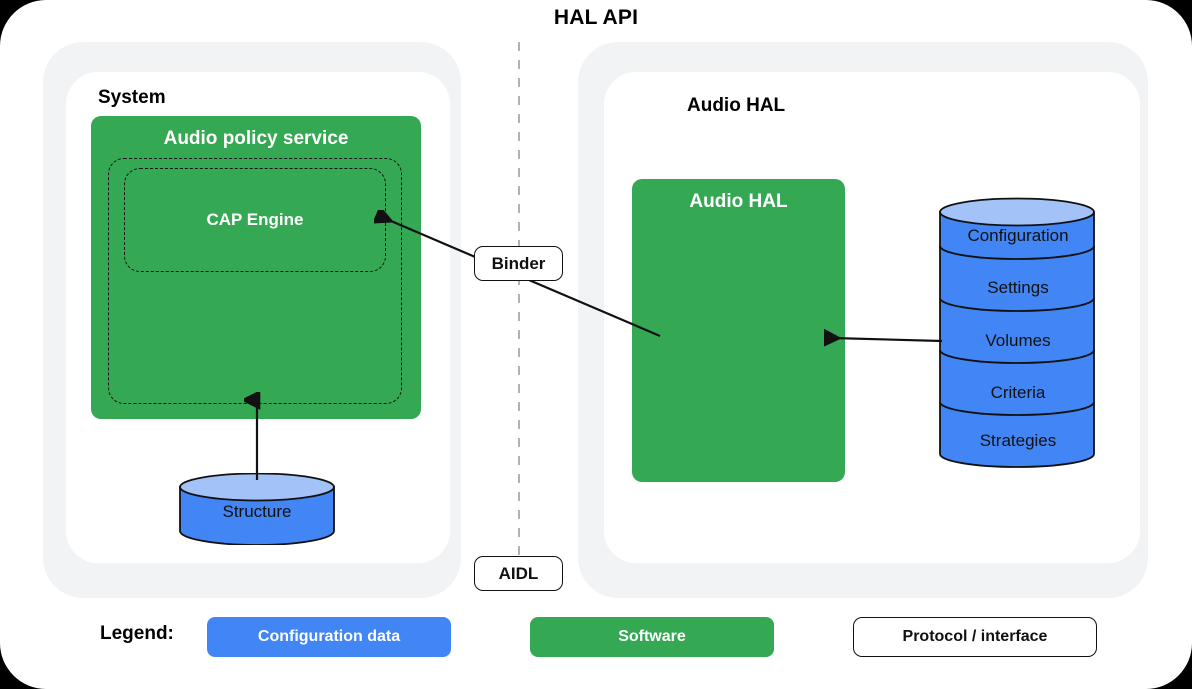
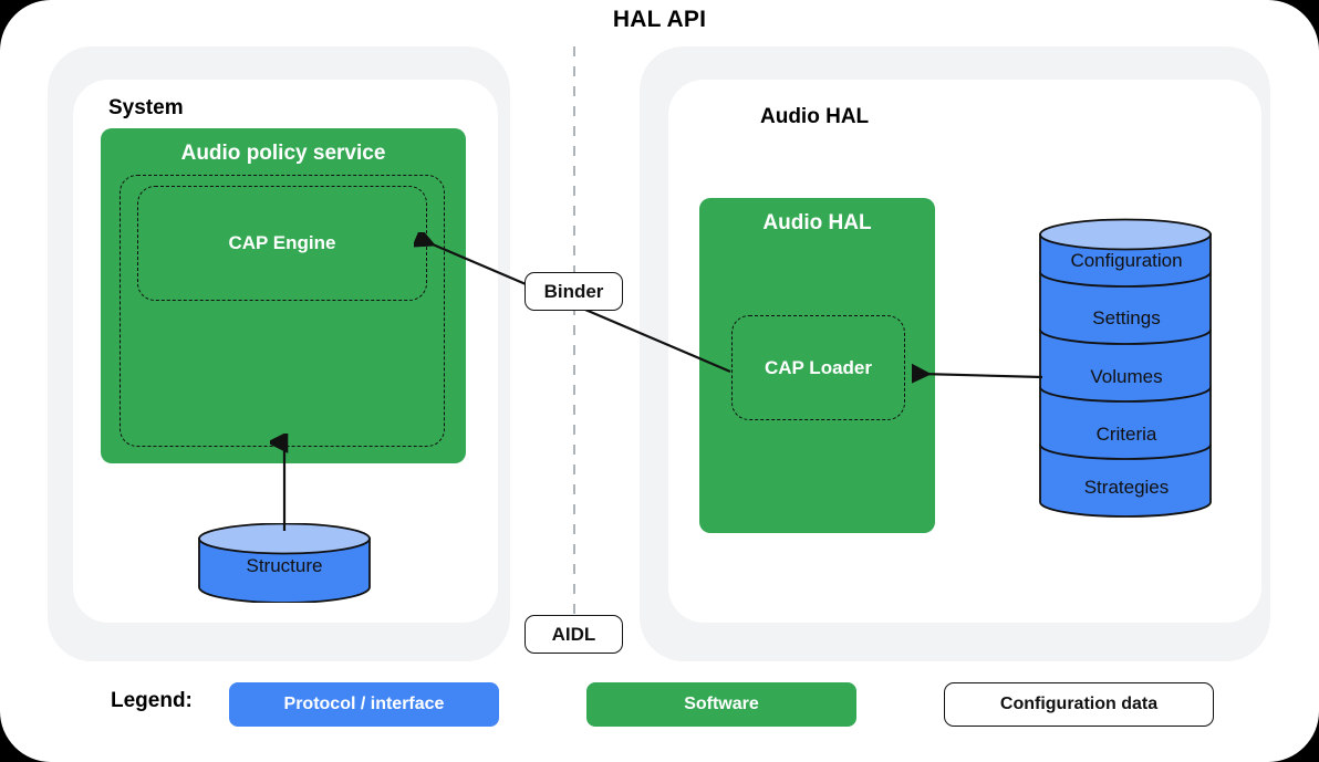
  HAL API
  System
  Audio policy service
  CAP Engine
  Structure
  Audio HAL
  Audio HAL
+ CAP Loader
  Configuration
  Settings
  Volumes
  Criteria
  Strategies
  Binder
  AIDL
  Legend:
- Configuration data
+ Protocol / interface
  Software
- Protocol / interface
+ Configuration data
